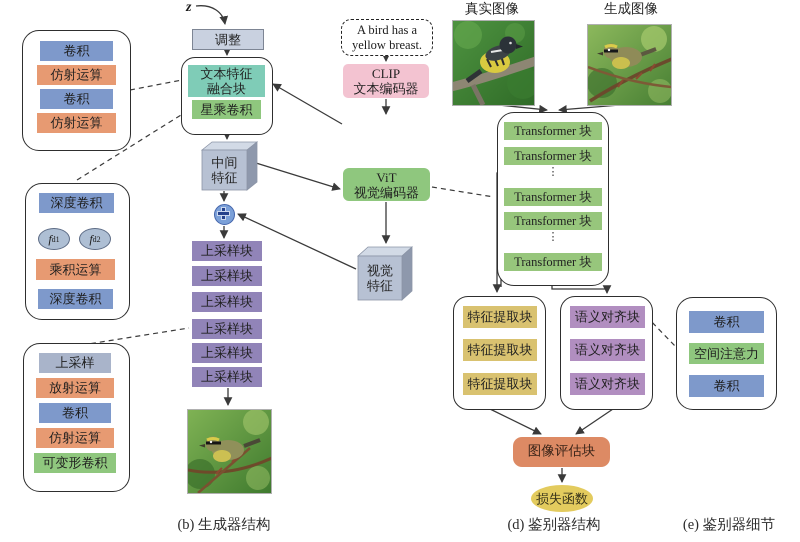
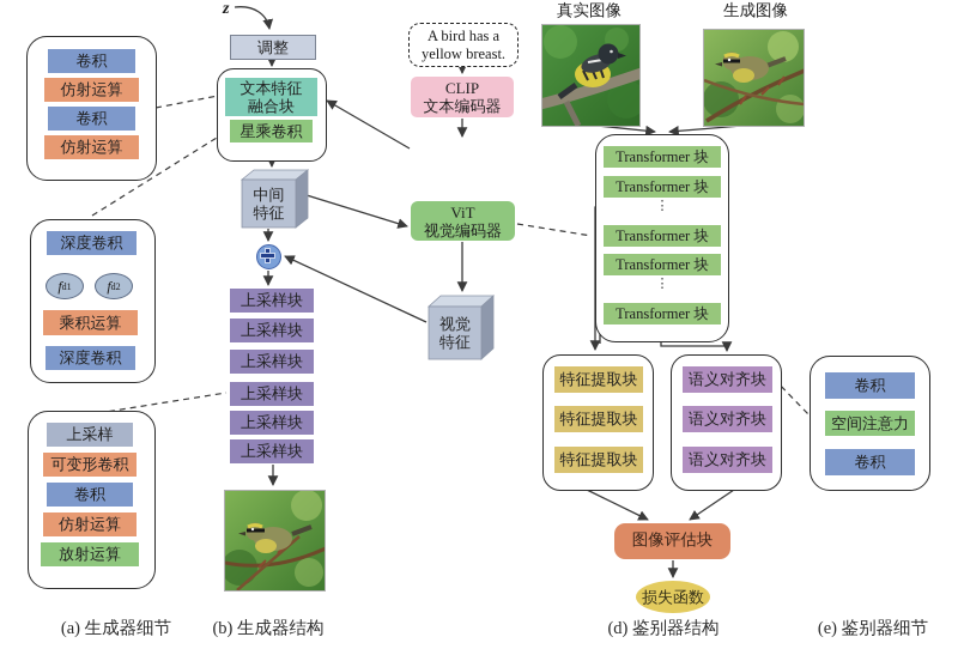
  卷积
  仿射运算
  卷积
  仿射运算
  深度卷积
  f
  d1
  f
  d2
  乘积运算
  深度卷积
  上采样
- 放射运算
+ 可变形卷积
  卷积
  仿射运算
- 可变形卷积
+ 放射运算
  z
  调整
  文本特征
  融合块
  星乘卷积
  中间
  特征
  上采样块
  上采样块
  上采样块
  上采样块
  上采样块
  上采样块
  A bird has a
  yellow breast.
  CLIP
  文本编码器
  ViT
  视觉编码器
  视觉
  特征
  真实图像
  生成图像
  Transformer 块
  Transformer 块
  ⋮
  Transformer 块
  Transformer 块
  ⋮
  Transformer 块
  特征提取块
  特征提取块
  特征提取块
  语义对齐块
  语义对齐块
  语义对齐块
  图像评估块
  损失函数
  卷积
  空间注意力
  卷积
+ (a) 生成器细节
  (b) 生成器结构
  (d) 鉴别器结构
  (e) 鉴别器细节
